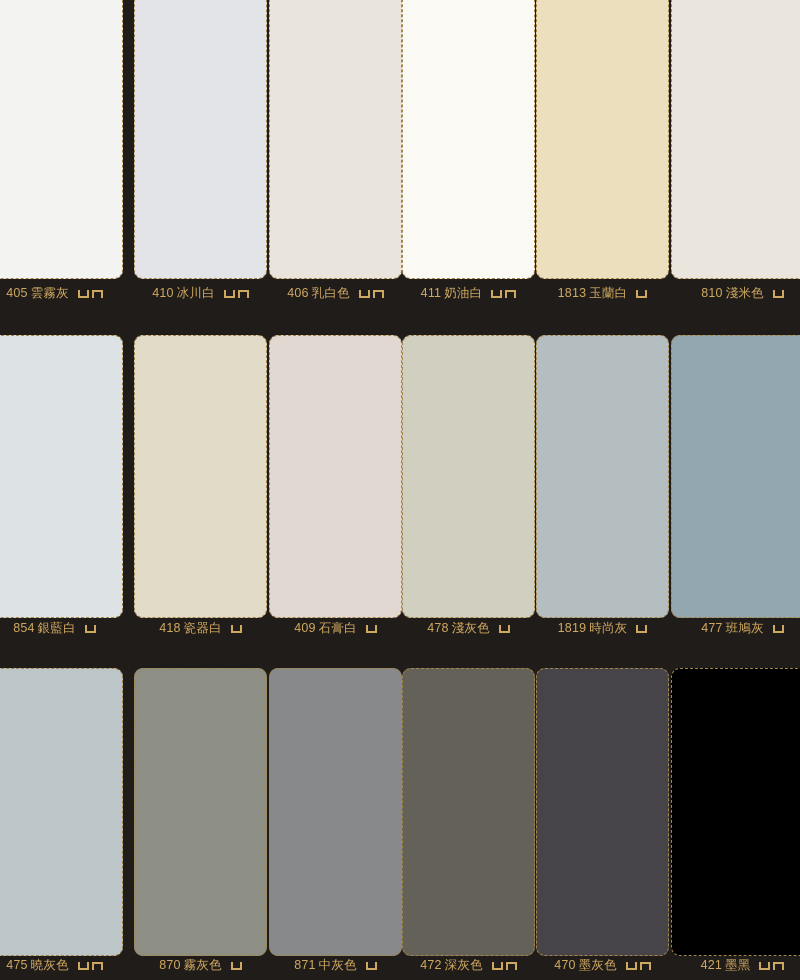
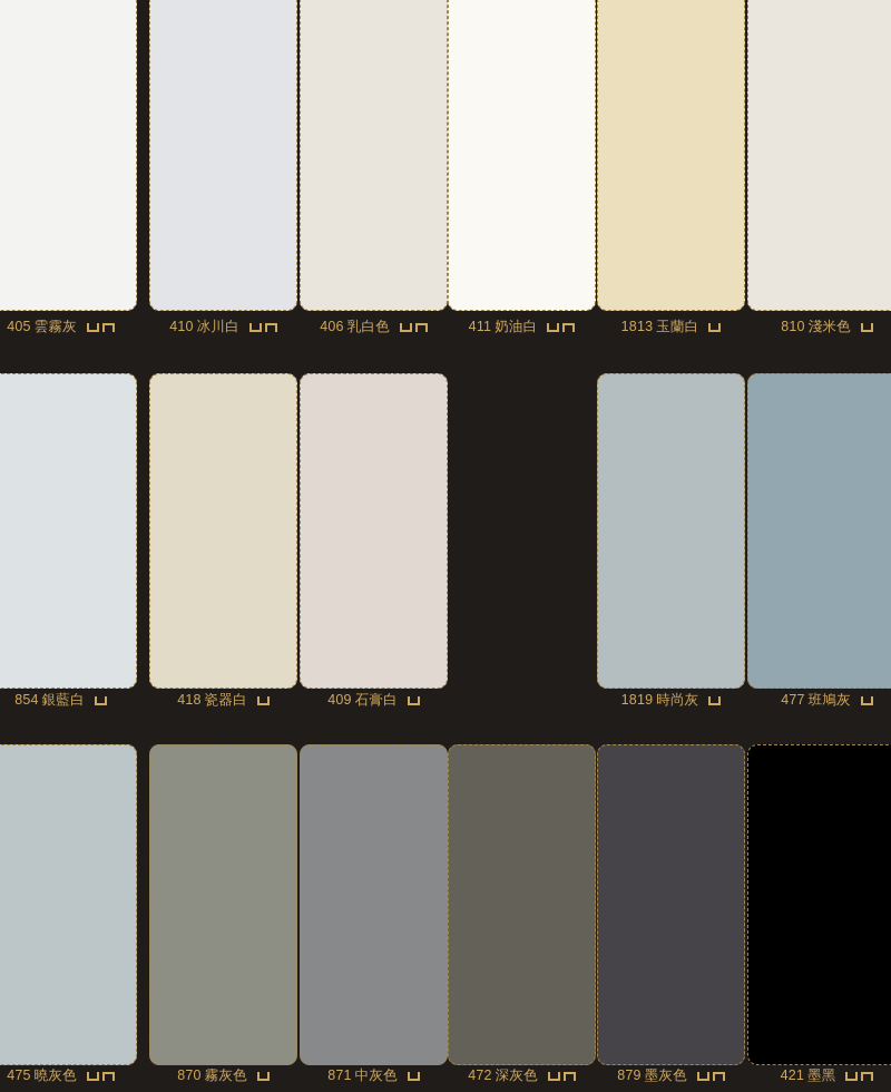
  405 雲霧灰
  410 冰川白
  406 乳白色
  411 奶油白
  1813 玉蘭白
  810 淺米色
  854 銀藍白
  418 瓷器白
  409 石膏白
- 478 淺灰色
  1819 時尚灰
  477 班鳩灰
  475 曉灰色
  870 霧灰色
  871 中灰色
  472 深灰色
- 470 墨灰色
+ 879 墨灰色
  421 墨黑
